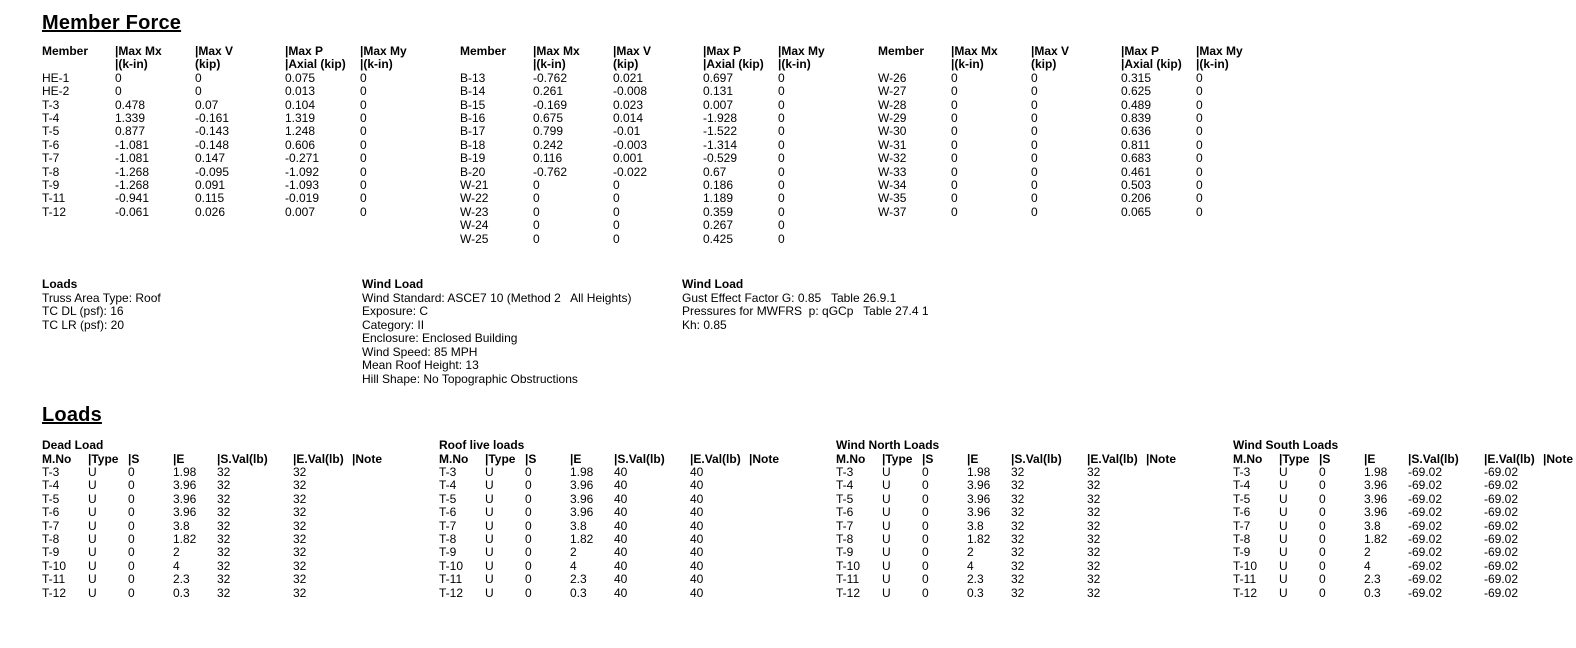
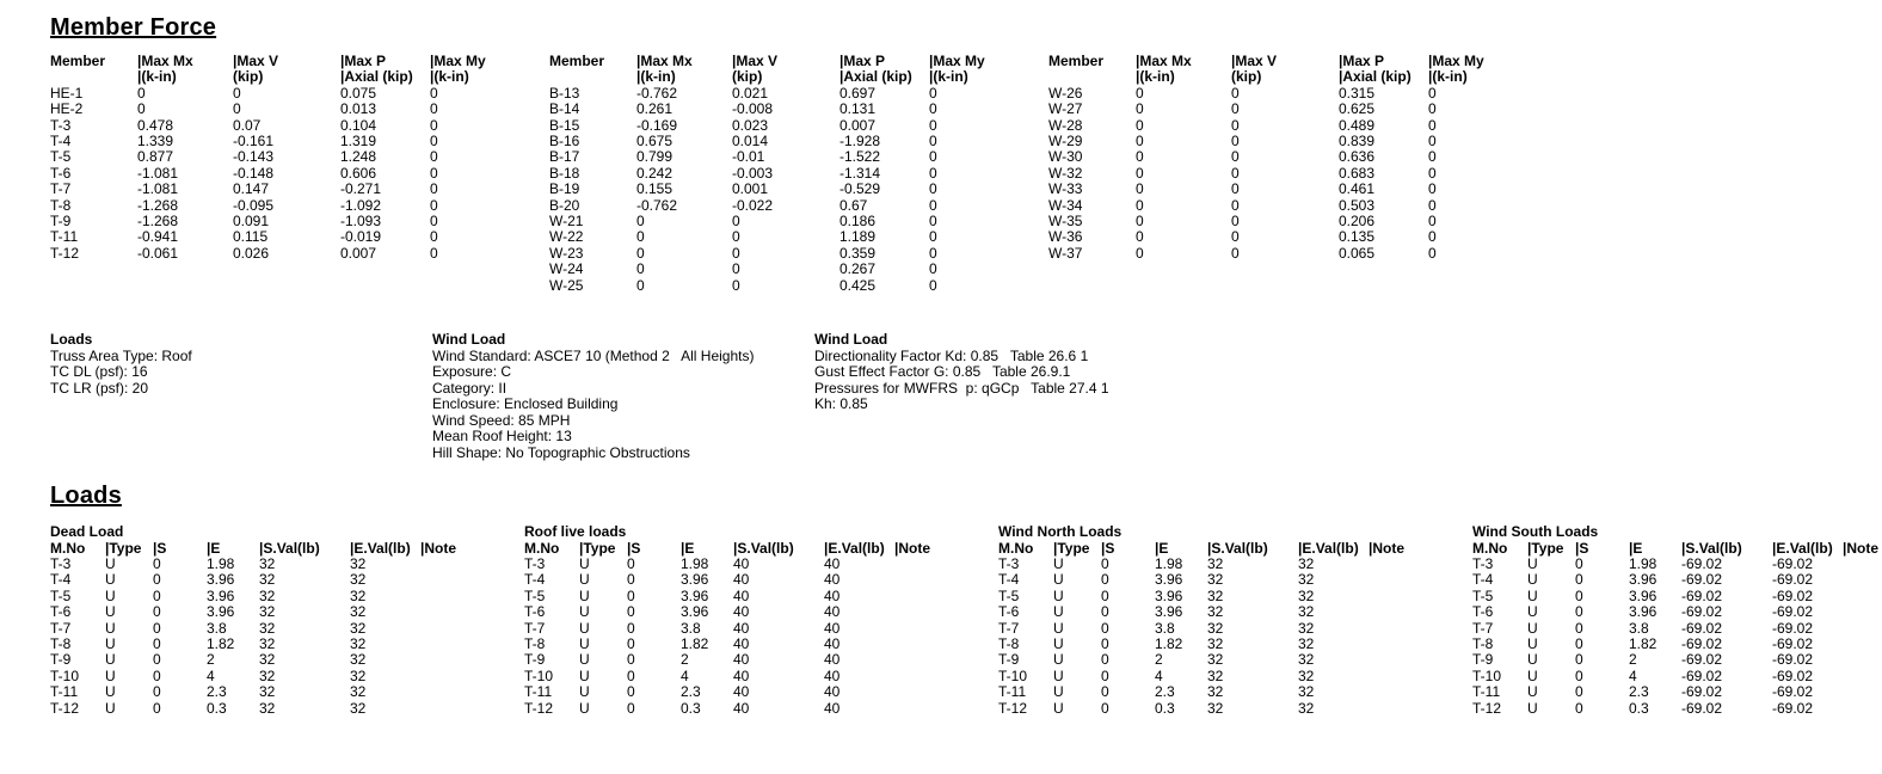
  Member Force
  Member	|Max Mx	|Max V	|Max P	|Max My
  	|(k-in)	(kip)	|Axial (kip)	|(k-in)
  HE-1	0	0	0.075	0
  HE-2	0	0	0.013	0
  T-3	0.478	0.07	0.104	0
  T-4	1.339	-0.161	1.319	0
  T-5	0.877	-0.143	1.248	0
  T-6	-1.081	-0.148	0.606	0
  T-7	-1.081	0.147	-0.271	0
  T-8	-1.268	-0.095	-1.092	0
  T-9	-1.268	0.091	-1.093	0
  T-11	-0.941	0.115	-0.019	0
  T-12	-0.061	0.026	0.007	0
  Member	|Max Mx	|Max V	|Max P	|Max My
  	|(k-in)	(kip)	|Axial (kip)	|(k-in)
  B-13	-0.762	0.021	0.697	0
  B-14	0.261	-0.008	0.131	0
  B-15	-0.169	0.023	0.007	0
  B-16	0.675	0.014	-1.928	0
  B-17	0.799	-0.01	-1.522	0
  B-18	0.242	-0.003	-1.314	0
- B-19	0.116	0.001	-0.529	0
+ B-19	0.155	0.001	-0.529	0
  B-20	-0.762	-0.022	0.67	0
  W-21	0	0	0.186	0
  W-22	0	0	1.189	0
  W-23	0	0	0.359	0
  W-24	0	0	0.267	0
  W-25	0	0	0.425	0
  Member	|Max Mx	|Max V	|Max P	|Max My
  	|(k-in)	(kip)	|Axial (kip)	|(k-in)
  W-26	0	0	0.315	0
  W-27	0	0	0.625	0
  W-28	0	0	0.489	0
  W-29	0	0	0.839	0
  W-30	0	0	0.636	0
- W-31	0	0	0.811	0
  W-32	0	0	0.683	0
  W-33	0	0	0.461	0
  W-34	0	0	0.503	0
  W-35	0	0	0.206	0
+ W-36	0	0	0.135	0
  W-37	0	0	0.065	0
  Loads
  Truss Area Type: Roof
  TC DL (psf): 16
  TC LR (psf): 20
  Wind Load
  Wind Standard: ASCE7 10 (Method 2 All Heights)
  Exposure: C
  Category: II
  Enclosure: Enclosed Building
  Wind Speed: 85 MPH
  Mean Roof Height: 13
  Hill Shape: No Topographic Obstructions
  Wind Load
+ Directionality Factor Kd: 0.85 Table 26.6 1
  Gust Effect Factor G: 0.85 Table 26.9.1
  Pressures for MWFRS p: qGCp Table 27.4 1
  Kh: 0.85
  Loads
  Dead Load
  M.No	|Type	|S	|E	|S.Val(lb)	|E.Val(lb)	|Note
  T-3	U	0	1.98	32	32
  T-4	U	0	3.96	32	32
  T-5	U	0	3.96	32	32
  T-6	U	0	3.96	32	32
  T-7	U	0	3.8	32	32
  T-8	U	0	1.82	32	32
  T-9	U	0	2	32	32
  T-10	U	0	4	32	32
  T-11	U	0	2.3	32	32
  T-12	U	0	0.3	32	32
  Roof live loads
  M.No	|Type	|S	|E	|S.Val(lb)	|E.Val(lb)	|Note
  T-3	U	0	1.98	40	40
  T-4	U	0	3.96	40	40
  T-5	U	0	3.96	40	40
  T-6	U	0	3.96	40	40
  T-7	U	0	3.8	40	40
  T-8	U	0	1.82	40	40
  T-9	U	0	2	40	40
  T-10	U	0	4	40	40
  T-11	U	0	2.3	40	40
  T-12	U	0	0.3	40	40
  Wind North Loads
  M.No	|Type	|S	|E	|S.Val(lb)	|E.Val(lb)	|Note
  T-3	U	0	1.98	32	32
  T-4	U	0	3.96	32	32
  T-5	U	0	3.96	32	32
  T-6	U	0	3.96	32	32
  T-7	U	0	3.8	32	32
  T-8	U	0	1.82	32	32
  T-9	U	0	2	32	32
  T-10	U	0	4	32	32
  T-11	U	0	2.3	32	32
  T-12	U	0	0.3	32	32
  Wind South Loads
  M.No	|Type	|S	|E	|S.Val(lb)	|E.Val(lb)	|Note
  T-3	U	0	1.98	-69.02	-69.02
  T-4	U	0	3.96	-69.02	-69.02
  T-5	U	0	3.96	-69.02	-69.02
  T-6	U	0	3.96	-69.02	-69.02
  T-7	U	0	3.8	-69.02	-69.02
  T-8	U	0	1.82	-69.02	-69.02
  T-9	U	0	2	-69.02	-69.02
  T-10	U	0	4	-69.02	-69.02
  T-11	U	0	2.3	-69.02	-69.02
  T-12	U	0	0.3	-69.02	-69.02
